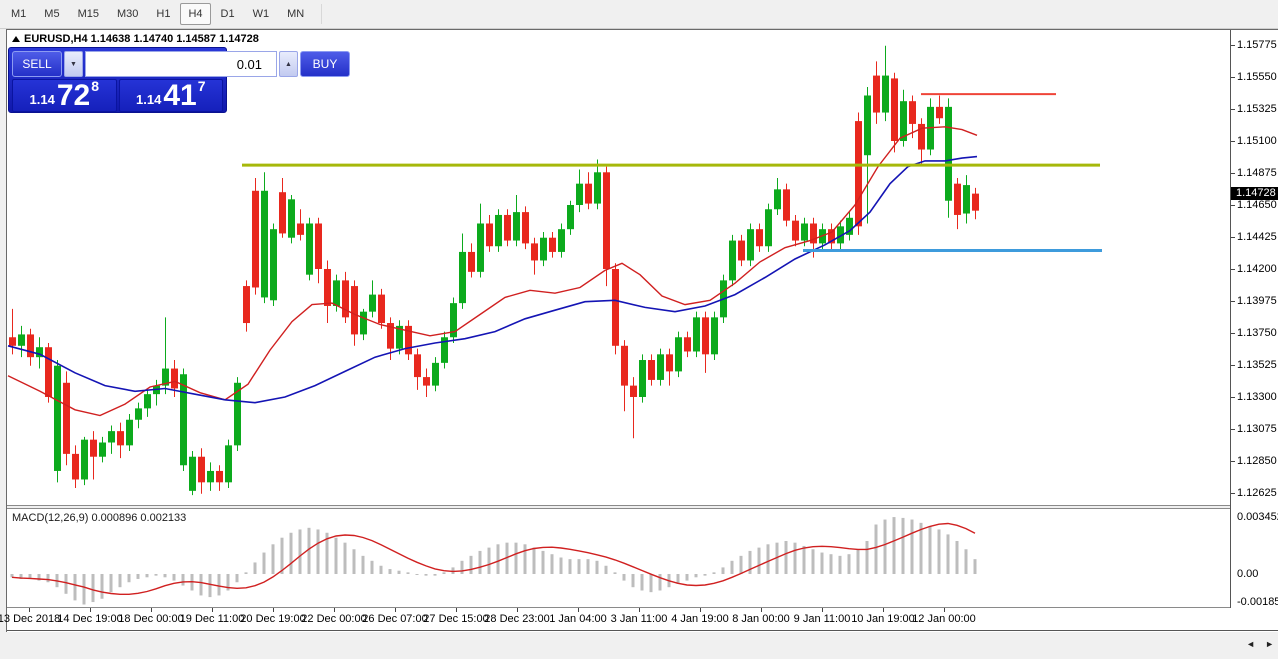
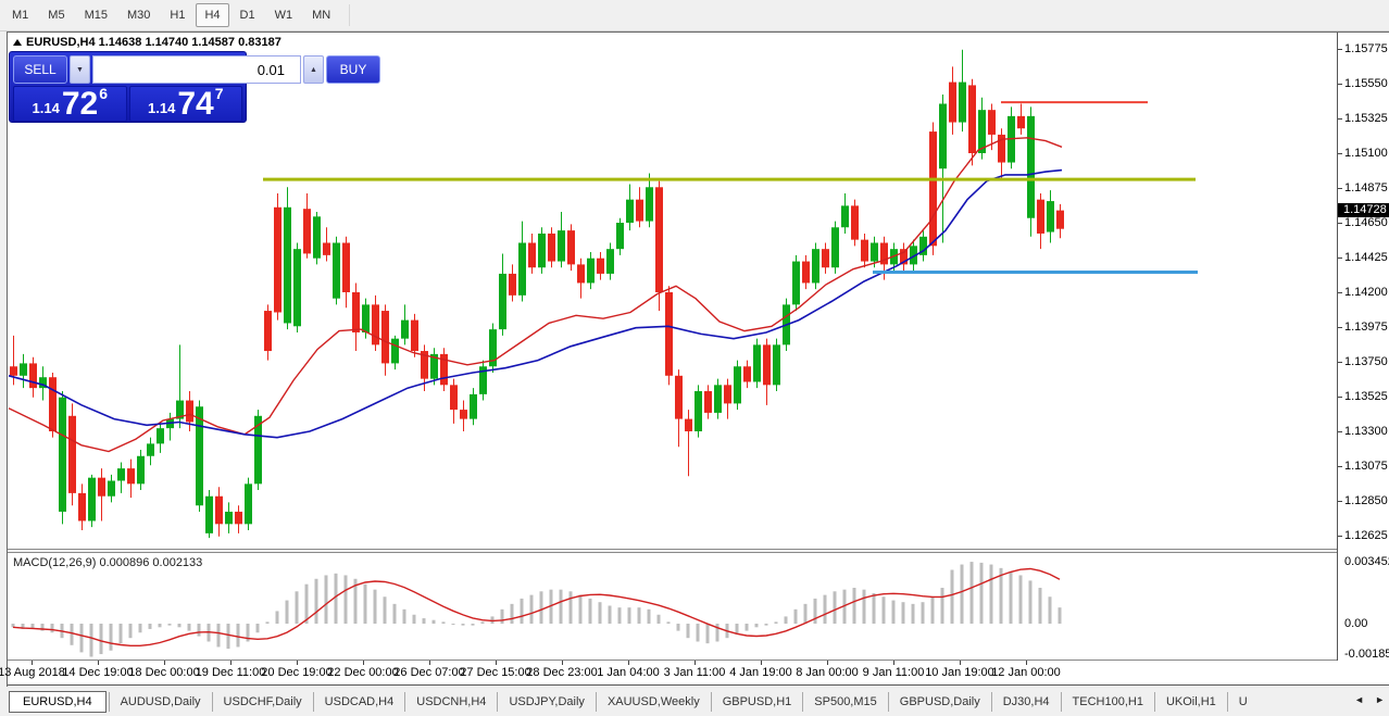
  M1
  M5
  M15
  M30
  H1
  H4
  D1
  W1
  MN
- EURUSD,H4 1.14638 1.14740 1.14587 1.14728
+ EURUSD,H4 1.14638 1.14740 1.14587 0.83187
  SELL
  0.01
  BUY
  1.14
  72
- 8
+ 6
  1.14
- 41
+ 74
  7
  MACD(12,26,9) 0.000896 0.002133
- 13 Dec 2018
+ 13 Aug 2018
  14 Dec 19:00
  18 Dec 00:00
  19 Dec 11:00
  20 Dec 19:00
  22 Dec 00:00
  26 Dec 07:00
  27 Dec 15:00
  28 Dec 23:00
  1 Jan 04:00
  3 Jan 11:00
  4 Jan 19:00
  8 Jan 00:00
  9 Jan 11:00
  10 Jan 19:00
  12 Jan 00:00
  1.15775
  1.15550
  1.15325
  1.15100
  1.14875
  1.14650
  1.14425
  1.14200
  1.13975
  1.13750
  1.13525
  1.13300
  1.13075
  1.12850
  1.12625
  0.00345
  0.00
  -0.00185
  1.14728
+ EURUSD,H4
+ AUDUSD,Daily
+ USDCHF,Daily
+ USDCAD,H4
+ USDCNH,H4
+ USDJPY,Daily
+ XAUUSD,Weekly
+ GBPUSD,H1
+ SP500,M15
+ GBPUSD,Daily
+ DJ30,H4
+ TECH100,H1
+ UKOil,H1
+ U
  ◄
  ►
